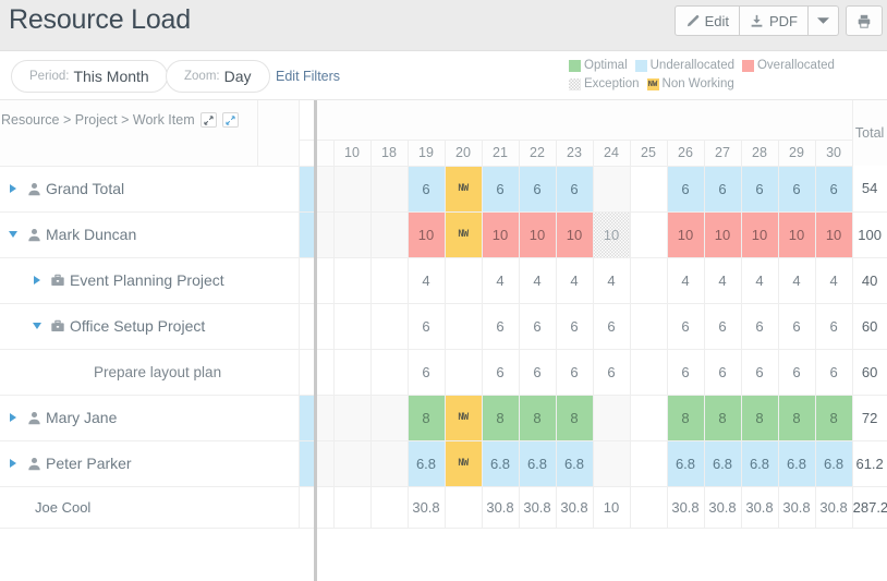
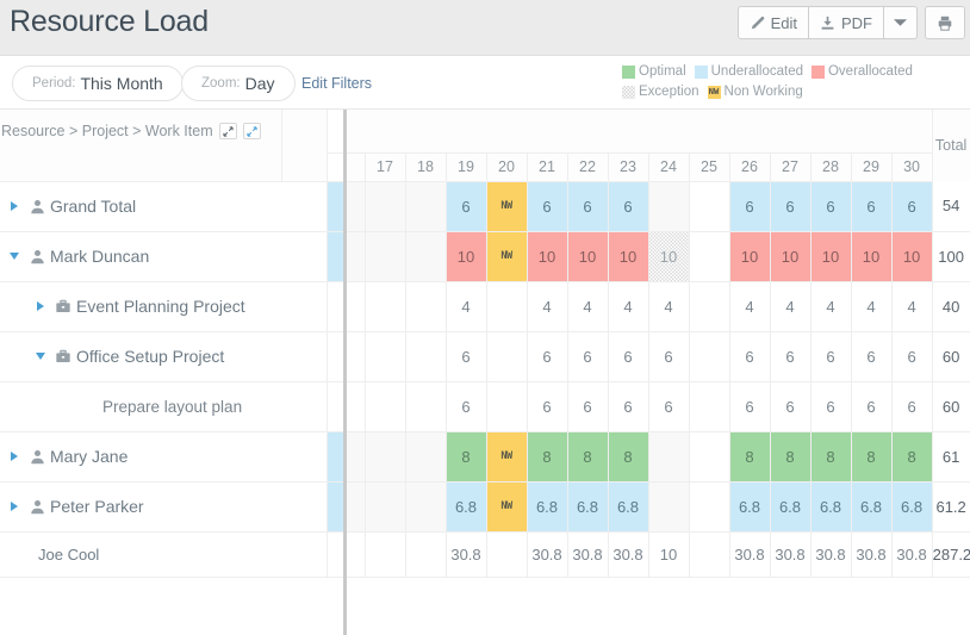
  Resource Load
  Edit
  PDF
  Period:
  This Month
  Zoom:
  Day
  Edit Filters
  Optimal
  Underallocated
  Overallocated
  Exception
  NW
  Non Working
  Resource > Project > Work Item				Total
- 				10	18	19	20	21	22	23	24	25	26	27	28	29	30
+ 				17	18	19	20	21	22	23	24	25	26	27	28	29	30
  Grand Total						6	NW	6	6	6			6	6	6	6	6	54
  Mark Duncan						10	NW	10	10	10	10		10	10	10	10	10	100
  Event Planning Project						4		4	4	4	4		4	4	4	4	4	40
  Office Setup Project						6		6	6	6	6		6	6	6	6	6	60
  Prepare layout plan						6		6	6	6	6		6	6	6	6	6	60
- Mary Jane						8	NW	8	8	8			8	8	8	8	8	72
+ Mary Jane						8	NW	8	8	8			8	8	8	8	8	61
  Peter Parker						6.8	NW	6.8	6.8	6.8			6.8	6.8	6.8	6.8	6.8	61.2
  Joe Cool						30.8		30.8	30.8	30.8	10		30.8	30.8	30.8	30.8	30.8	287.2
